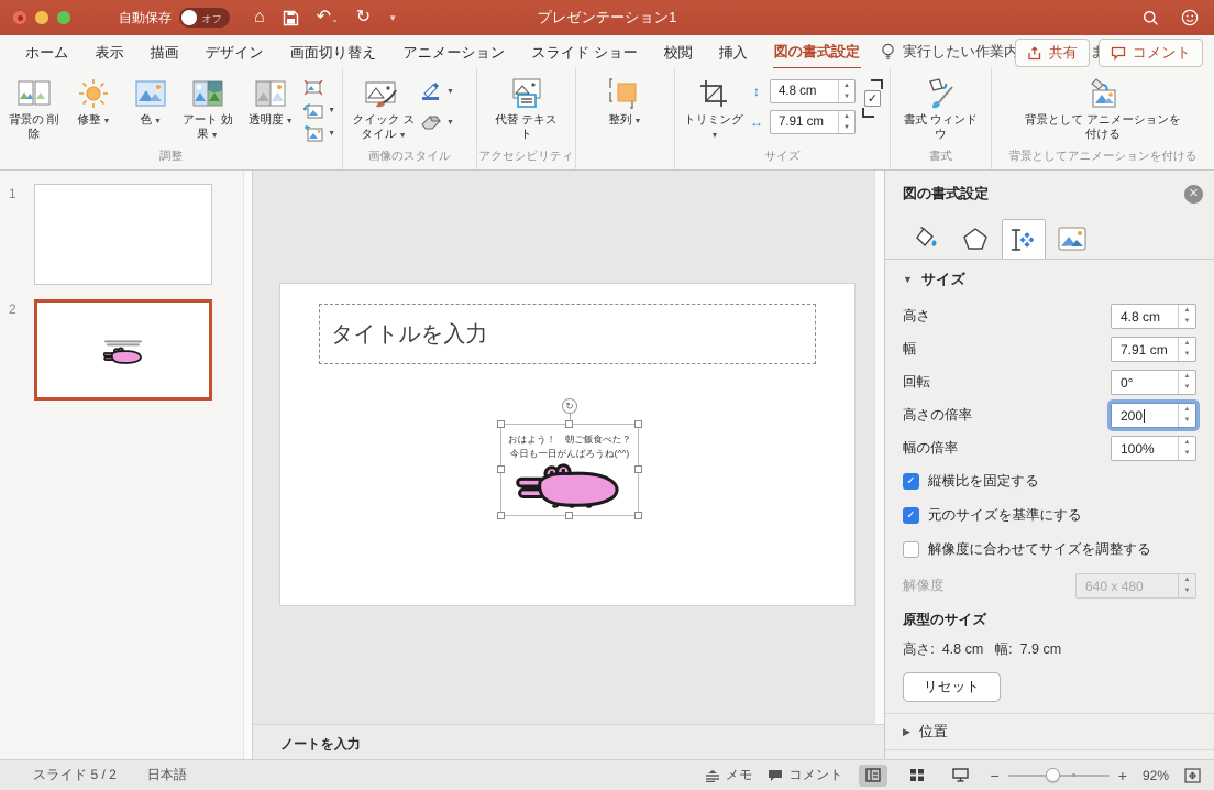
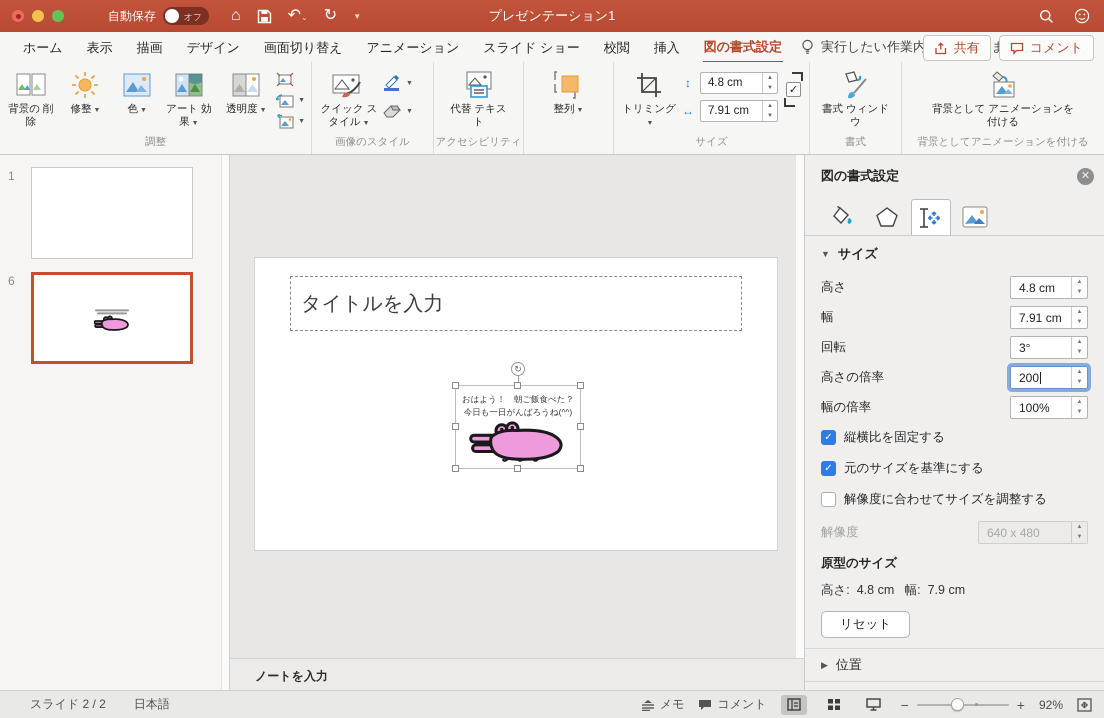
  自動保存
  オフ
  ⌂
  ↶⌄
  ↻
  ▼
  プレゼンテーション1
  ホーム
  表示
  描画
  デザイン
  画面切り替え
  アニメーション
  スライド ショー
  校閲
  挿入
  図の書式設定
  共有
  コメント
  背景の 削除
  アート 効果
  透明度
  調整
  クイック スタイル
  画像のスタイル
  代替 テキスト
  アクセシビリティ
  トリミング
  ↕
  4.8 cm
  ↔
  7.91 cm
  ✓
  サイズ
  書式 ウィンドウ
  書式
  背景として アニメーションを付ける
  背景としてアニメーションを付ける
  1
- 2
+ 6
  タイトルを入力
  ↻
  おはよう！ 朝ご飯食べた？
  今日も一日がんばろうね(^^)
  ノートを入力
  図の書式設定
  ✕
  ▼
  サイズ
  高さ
  4.8 cm
  幅
  7.91 cm
  回転
- 0°
+ 3°
  高さの倍率
  200
  幅の倍率
  100%
  ✓
  縦横比を固定する
  ✓
  元のサイズを基準にする
  解像度に合わせてサイズを調整する
  解像度
  640 x 480
  原型のサイズ
  高さ: 4.8 cm 幅: 7.9 cm
  リセット
  ▶
  位置
- スライド 5 / 2
+ スライド 2 / 2
  日本語
  メモ
  コメント
  −
  +
  92%
